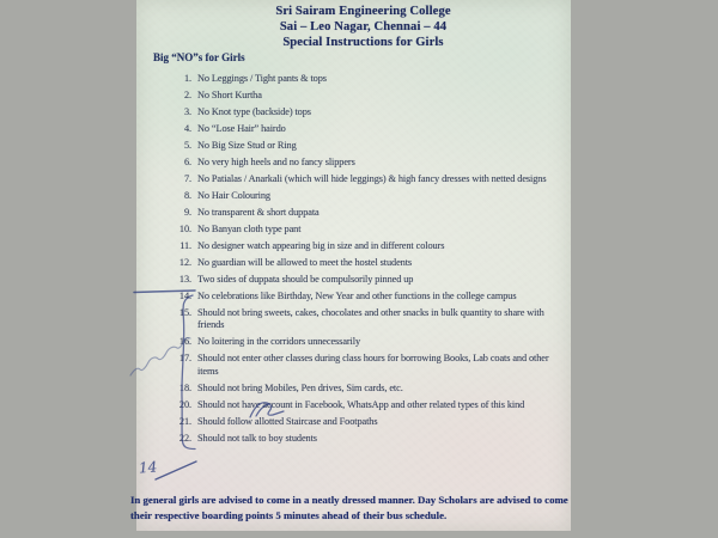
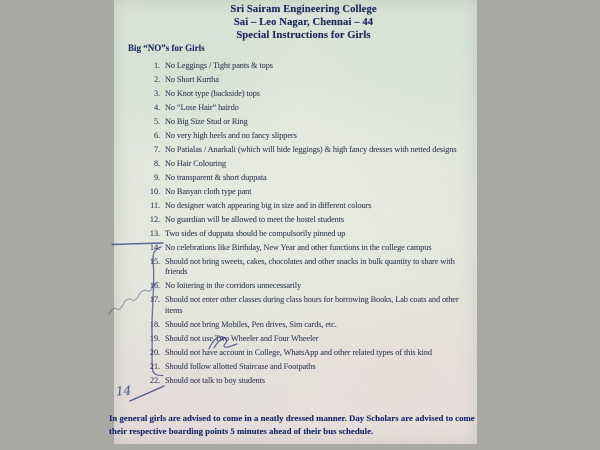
  Sri Sairam Engineering College
  Sai – Leo Nagar, Chennai – 44
  Special Instructions for Girls
  Big “NO”s for Girls
  1.
  No Leggings / Tight pants & tops
  2.
  No Short Kurtha
  3.
  No Knot type (backside) tops
  4.
  No “Lose Hair” hairdo
  5.
  No Big Size Stud or Ring
  6.
  No very high heels and no fancy slippers
  7.
  No Patialas / Anarkali (which will hide leggings) & high fancy dresses with netted designs
  8.
  No Hair Colouring
  9.
  No transparent & short duppata
  10.
  No Banyan cloth type pant
  11.
  No designer watch appearing big in size and in different colours
  12.
  No guardian will be allowed to meet the hostel students
  13.
  Two sides of duppata should be compulsorily pinned up
  14.
  No celebrations like Birthday, New Year and other functions in the college campus
  15.
  Should not bring sweets, cakes, chocolates and other snacks in bulk quantity to share with friends
  16.
  No loitering in the corridors unnecessarily
  17.
  Should not enter other classes during class hours for borrowing Books, Lab coats and other items
  18.
  Should not bring Mobiles, Pen drives, Sim cards, etc.
+ 19.
+ Should not use Two Wheeler and Four Wheeler
  20.
- Should not have account in Facebook, WhatsApp and other related types of this kind
+ Should not have account in College, WhatsApp and other related types of this kind
  21.
  Should follow allotted Staircase and Footpaths
  22.
  Should not talk to boy students
  In general girls are advised to come in a neatly dressed manner. Day Scholars are advised to come their respective boarding points 5 minutes ahead of their bus schedule.
